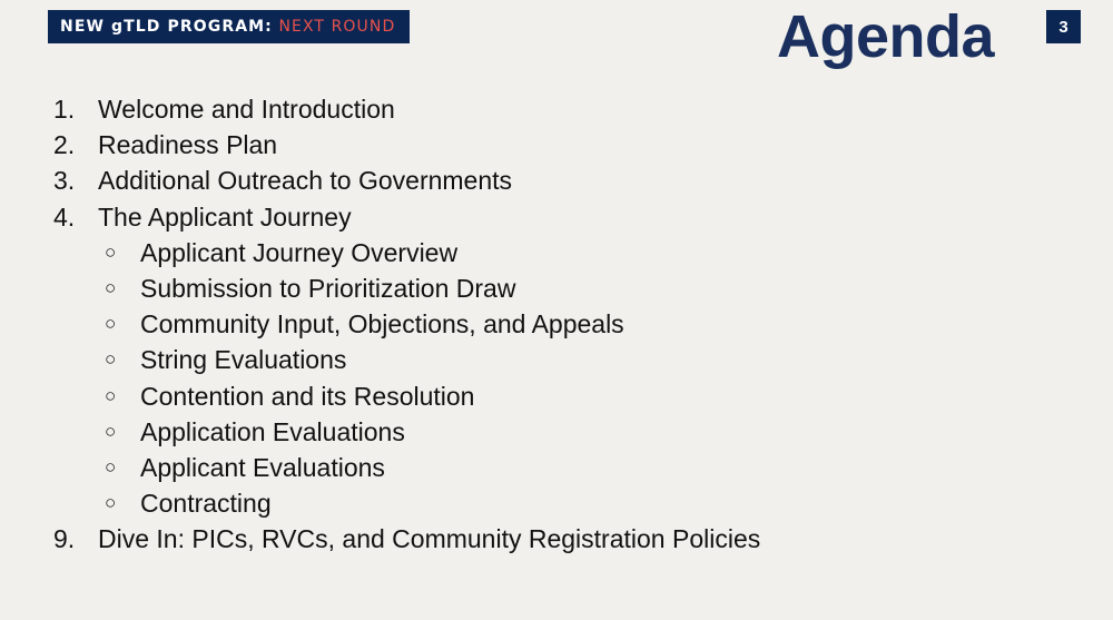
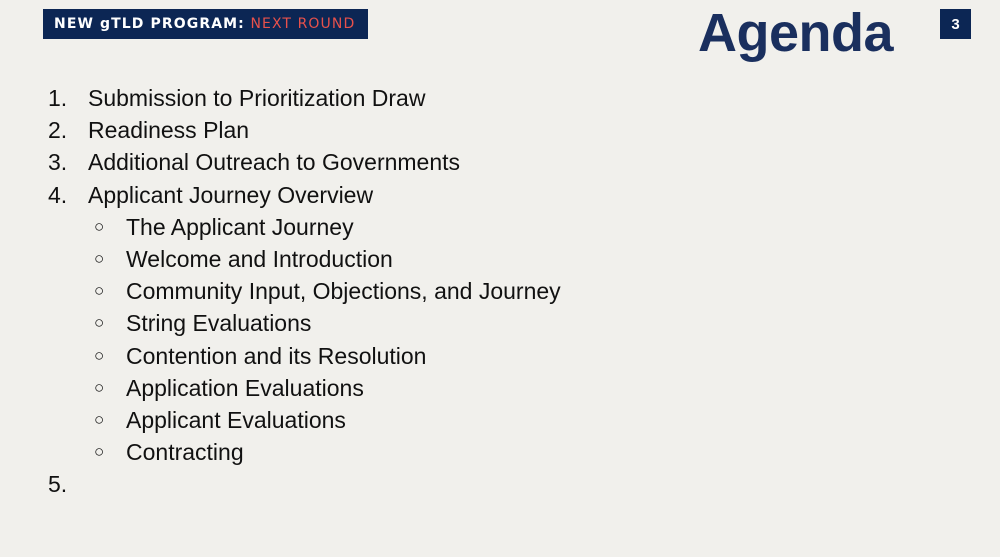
  NEW gTLD PROGRAM:
  NEXT ROUND
  Agenda
  3
  1.
- Welcome and Introduction
+ Submission to Prioritization Draw
  2.
  Readiness Plan
  3.
  Additional Outreach to Governments
  4.
- The Applicant Journey
+ Applicant Journey Overview
  ○
- Applicant Journey Overview
+ The Applicant Journey
  ○
- Submission to Prioritization Draw
+ Welcome and Introduction
  ○
- Community Input, Objections, and Appeals
+ Community Input, Objections, and Journey
  ○
  String Evaluations
  ○
  Contention and its Resolution
  ○
  Application Evaluations
  ○
  Applicant Evaluations
  ○
  Contracting
- 9.
+ 5.
- Dive In: PICs, RVCs, and Community Registration Policies
